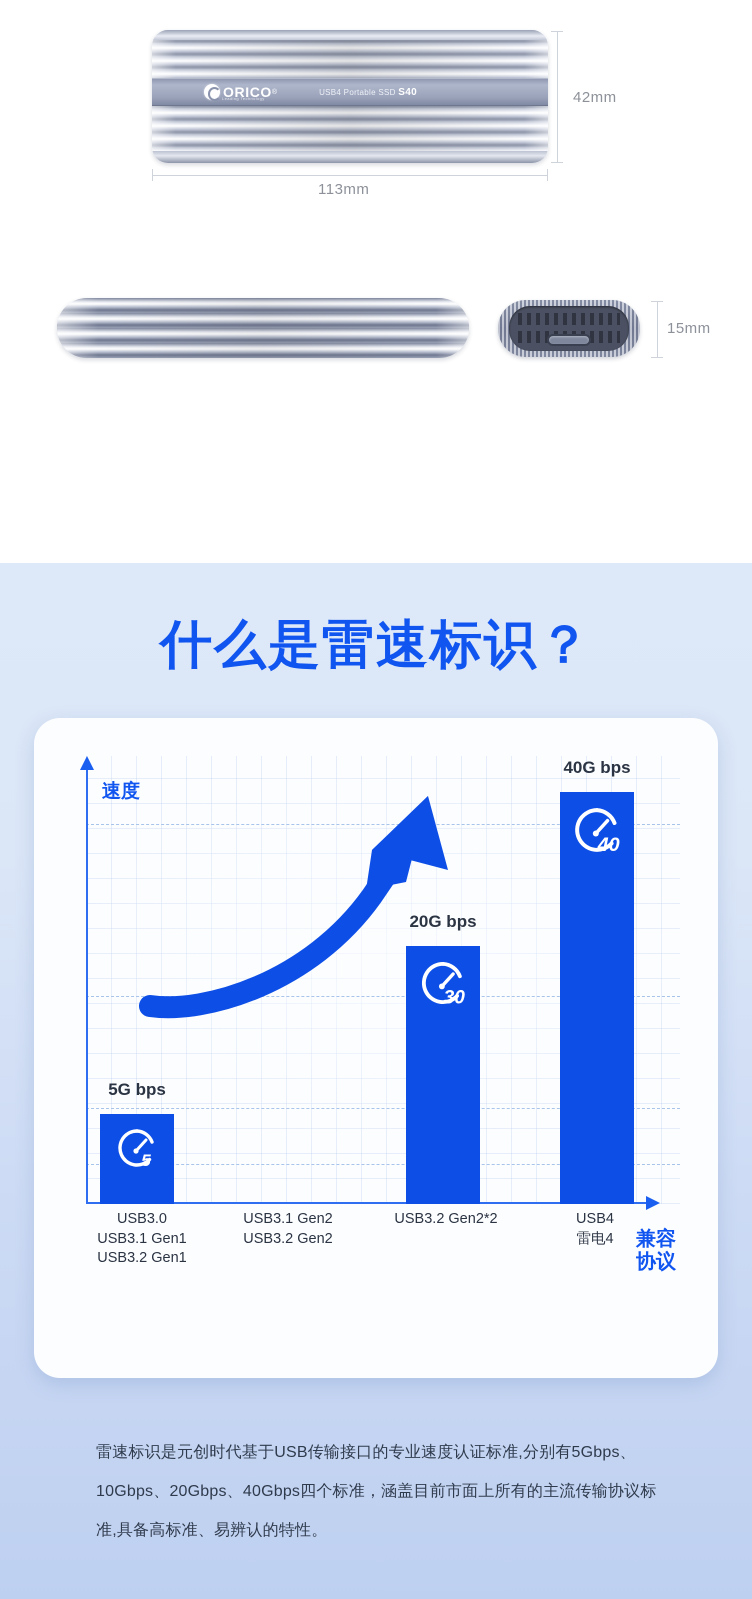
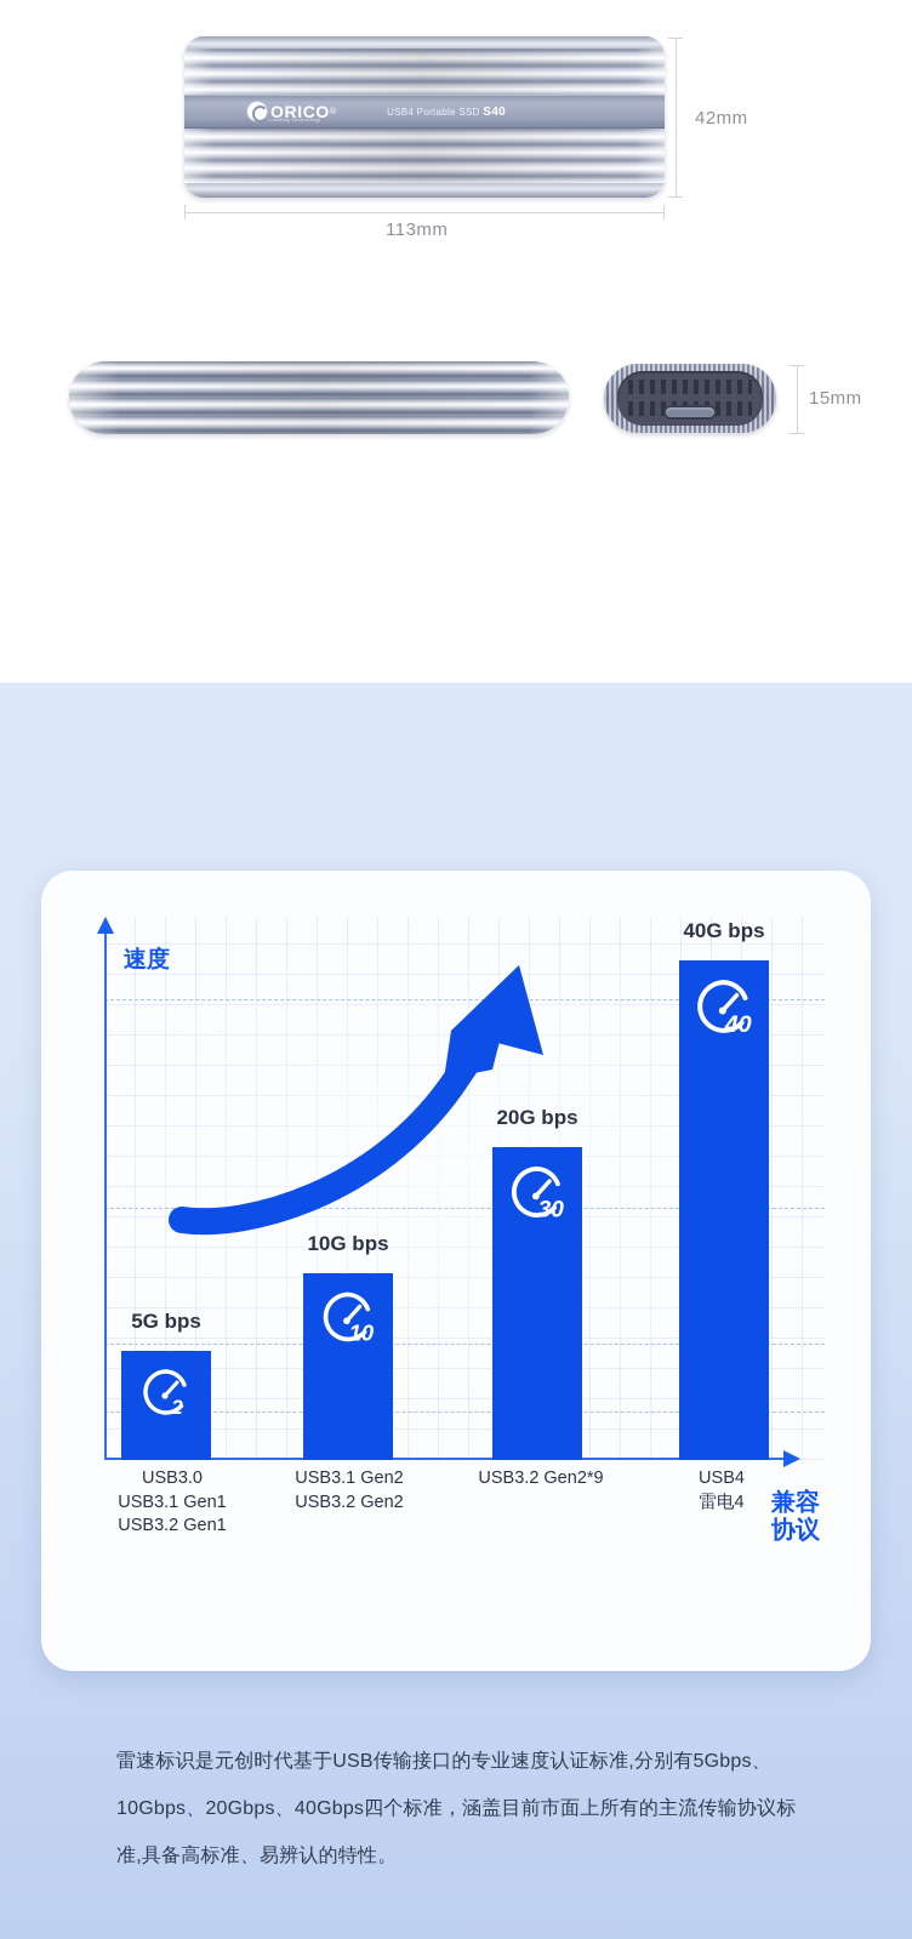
  ORICO
  USB4 Portable SSD S40
  42mm
  113mm
  15mm
- 什么是雷速标识？
  速度
  5G bps
- 5
+ 2
+ 10G bps
+ 10
  20G bps
  30
  40G bps
  40
  USB3.0
  USB3.1 Gen1
  USB3.2 Gen1
  USB3.1 Gen2
  USB3.2 Gen2
- USB3.2 Gen2*2
+ USB3.2 Gen2*9
  USB4
  雷电4
  兼容
  协议
  雷速标识是元创时代基于USB传输接口的专业速度认证标准,分别有5Gbps、10Gbps、20Gbps、40Gbps四个标准，涵盖目前市面上所有的主流传输协议标准,具备高标准、易辨认的特性。
